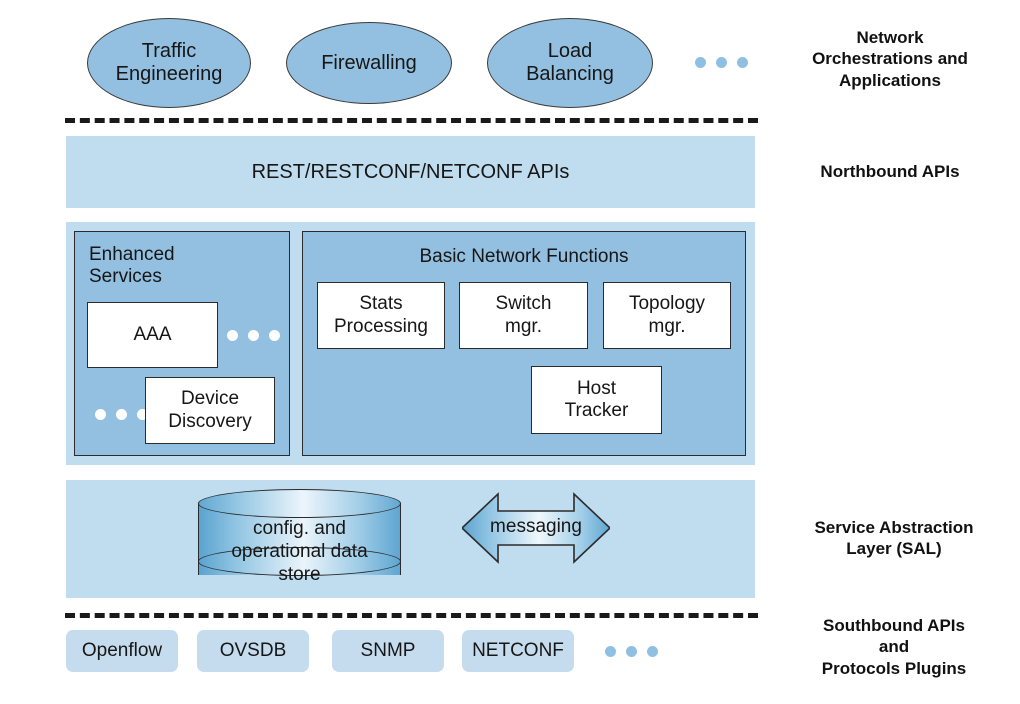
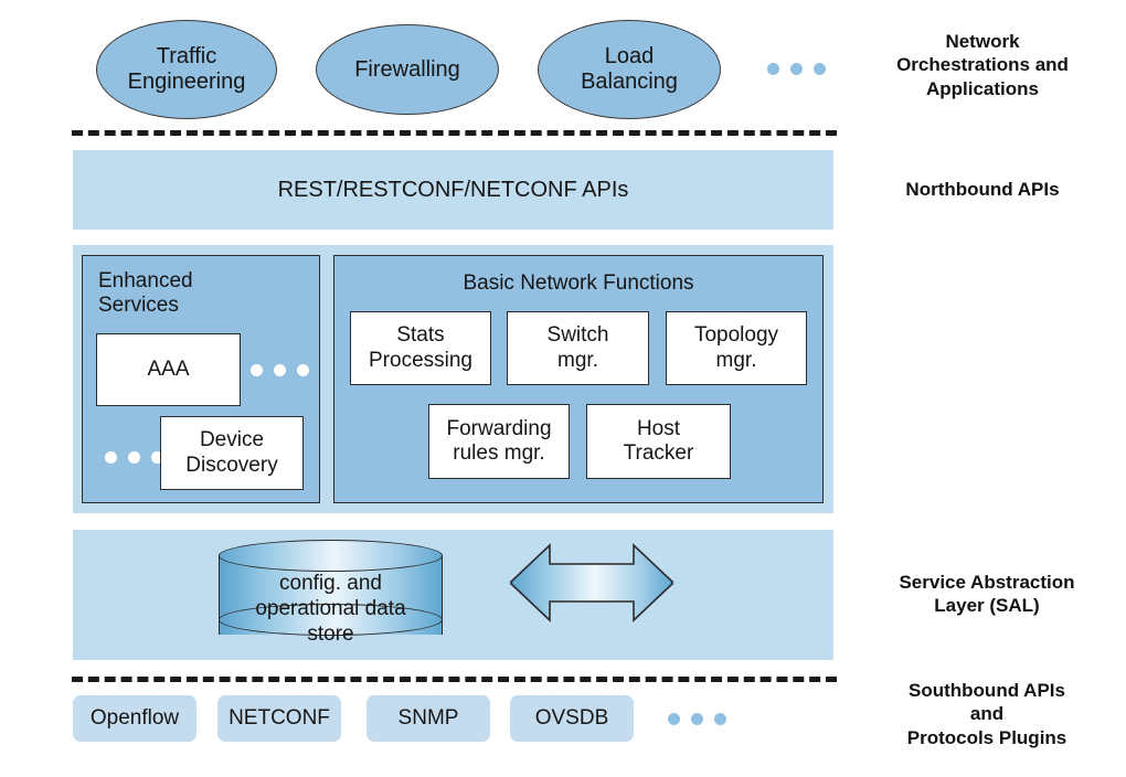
  Traffic
  Engineering
  Firewalling
  Load
  Balancing
  REST/RESTCONF/NETCONF APIs
  Enhanced
  Services
  AAA
  Device
  Discovery
  Basic Network Functions
  Stats
  Processing
  Switch
  mgr.
  Topology
  mgr.
+ Forwarding
+ rules mgr.
  Host
  Tracker
  config. and
  operational data
  store
- messaging
  Openflow
- OVSDB
+ NETCONF
  SNMP
- NETCONF
+ OVSDB
  Network
  Orchestrations and
  Applications
  Northbound APIs
  Service Abstraction
  Layer (SAL)
  Southbound APIs
  and
  Protocols Plugins
